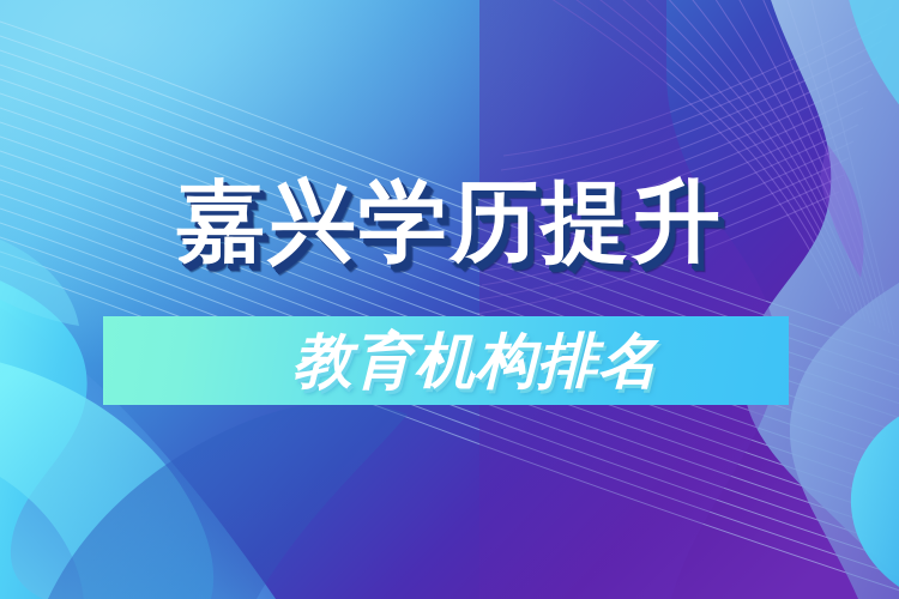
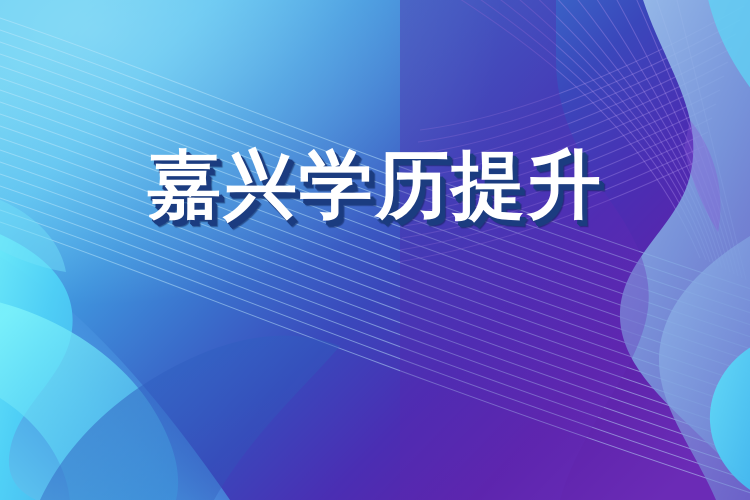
  嘉兴学历提升
- 教育机构排名
